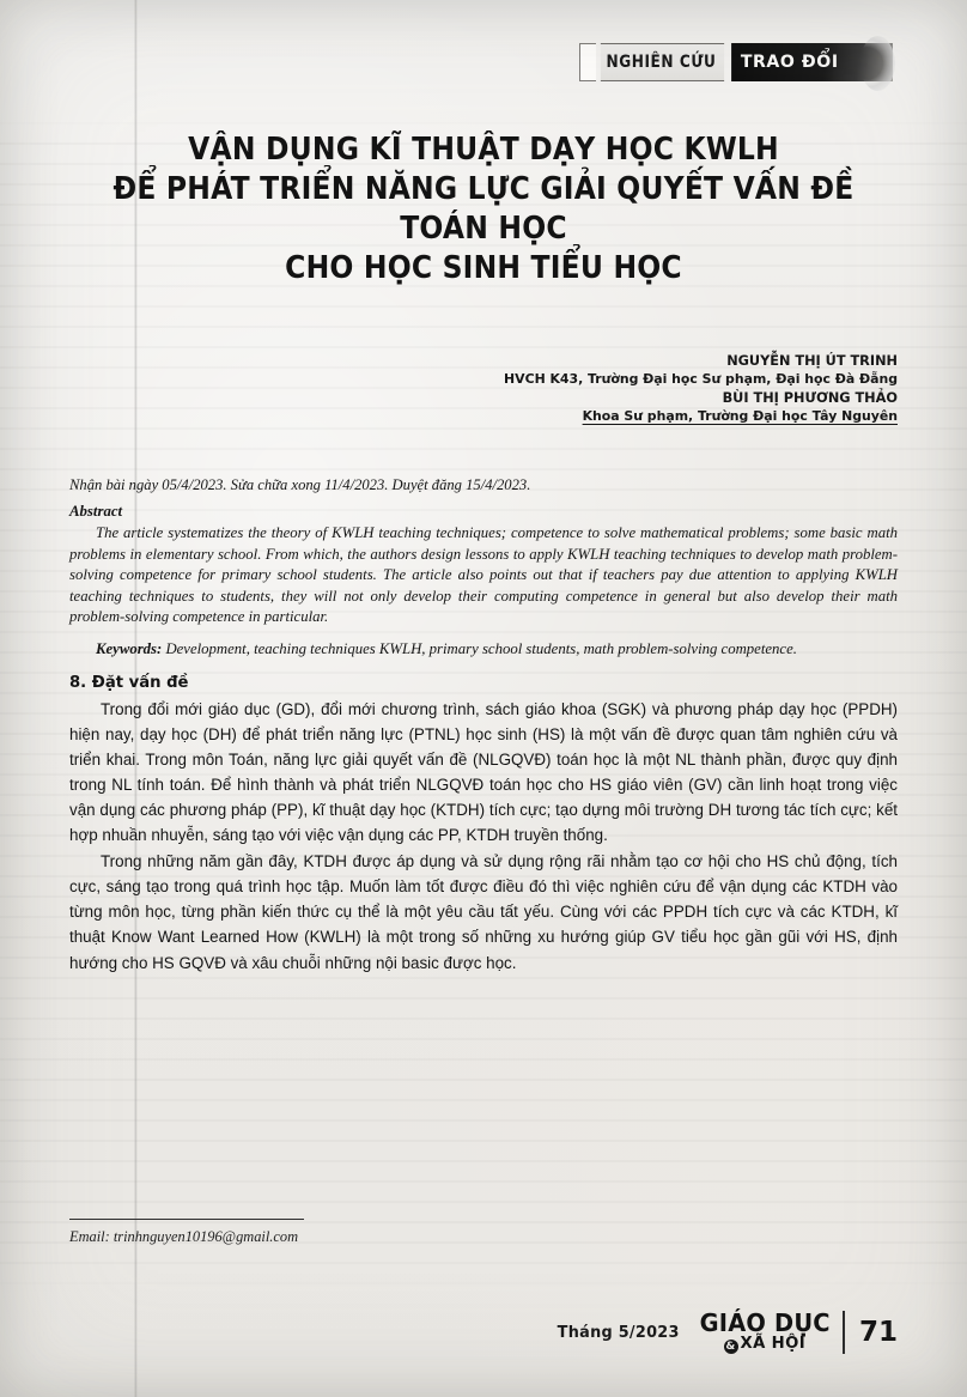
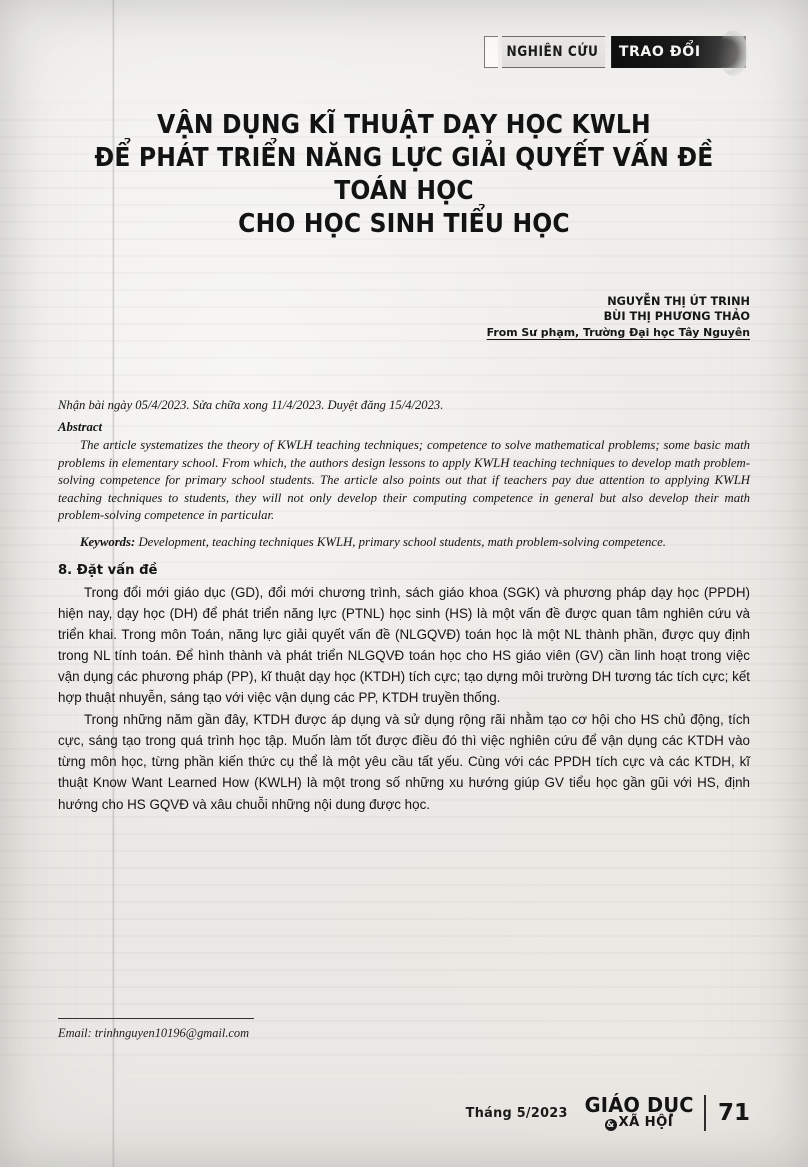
  NGHIÊN CỨU
  TRAO ĐỔI
  VẬN DỤNG KĨ THUẬT DẠY HỌC KWLH
  ĐỂ PHÁT TRIỂN NĂNG LỰC GIẢI QUYẾT VẤN ĐỀ TOÁN HỌC
  CHO HỌC SINH TIỂU HỌC
  NGUYỄN THỊ ÚT TRINH
- HVCH K43, Trường Đại học Sư phạm, Đại học Đà Đẵng
  BÙI THỊ PHƯƠNG THẢO
- Khoa Sư phạm, Trường Đại học Tây Nguyên
+ From Sư phạm, Trường Đại học Tây Nguyên
  Nhận bài ngày 05/4/2023. Sửa chữa xong 11/4/2023. Duyệt đăng 15/4/2023.
  Abstract
  The article systematizes the theory of KWLH teaching techniques; competence to solve mathematical problems; some basic math problems in elementary school. From which, the authors design lessons to apply KWLH teaching techniques to develop math problem-solving competence for primary school students. The article also points out that if teachers pay due attention to applying KWLH teaching techniques to students, they will not only develop their computing competence in general but also develop their math problem-solving competence in particular.
  Keywords: Development, teaching techniques KWLH, primary school students, math problem-solving competence.
  8. Đặt vấn đề
- Trong đổi mới giáo dục (GD), đổi mới chương trình, sách giáo khoa (SGK) và phương pháp dạy học (PPDH) hiện nay, dạy học (DH) để phát triển năng lực (PTNL) học sinh (HS) là một vấn đề được quan tâm nghiên cứu và triển khai. Trong môn Toán, năng lực giải quyết vấn đề (NLGQVĐ) toán học là một NL thành phần, được quy định trong NL tính toán. Để hình thành và phát triển NLGQVĐ toán học cho HS giáo viên (GV) cần linh hoạt trong việc vận dụng các phương pháp (PP), kĩ thuật dạy học (KTDH) tích cực; tạo dựng môi trường DH tương tác tích cực; kết hợp nhuần nhuyễn, sáng tạo với việc vận dụng các PP, KTDH truyền thống.
+ Trong đổi mới giáo dục (GD), đổi mới chương trình, sách giáo khoa (SGK) và phương pháp dạy học (PPDH) hiện nay, dạy học (DH) để phát triển năng lực (PTNL) học sinh (HS) là một vấn đề được quan tâm nghiên cứu và triển khai. Trong môn Toán, năng lực giải quyết vấn đề (NLGQVĐ) toán học là một NL thành phần, được quy định trong NL tính toán. Để hình thành và phát triển NLGQVĐ toán học cho HS giáo viên (GV) cần linh hoạt trong việc vận dụng các phương pháp (PP), kĩ thuật dạy học (KTDH) tích cực; tạo dựng môi trường DH tương tác tích cực; kết hợp thuật nhuyễn, sáng tạo với việc vận dụng các PP, KTDH truyền thống.
- Trong những năm gần đây, KTDH được áp dụng và sử dụng rộng rãi nhằm tạo cơ hội cho HS chủ động, tích cực, sáng tạo trong quá trình học tập. Muốn làm tốt được điều đó thì việc nghiên cứu để vận dụng các KTDH vào từng môn học, từng phần kiến thức cụ thể là một yêu cầu tất yếu. Cùng với các PPDH tích cực và các KTDH, kĩ thuật Know Want Learned How (KWLH) là một trong số những xu hướng giúp GV tiểu học gần gũi với HS, định hướng cho HS GQVĐ và xâu chuỗi những nội basic được học.
+ Trong những năm gần đây, KTDH được áp dụng và sử dụng rộng rãi nhằm tạo cơ hội cho HS chủ động, tích cực, sáng tạo trong quá trình học tập. Muốn làm tốt được điều đó thì việc nghiên cứu để vận dụng các KTDH vào từng môn học, từng phần kiến thức cụ thể là một yêu cầu tất yếu. Cùng với các PPDH tích cực và các KTDH, kĩ thuật Know Want Learned How (KWLH) là một trong số những xu hướng giúp GV tiểu học gần gũi với HS, định hướng cho HS GQVĐ và xâu chuỗi những nội dung được học.
  Email: trinhnguyen10196@gmail.com
  Tháng 5/2023
  GIÁO DỤC
  & XÃ HỘI
  71
